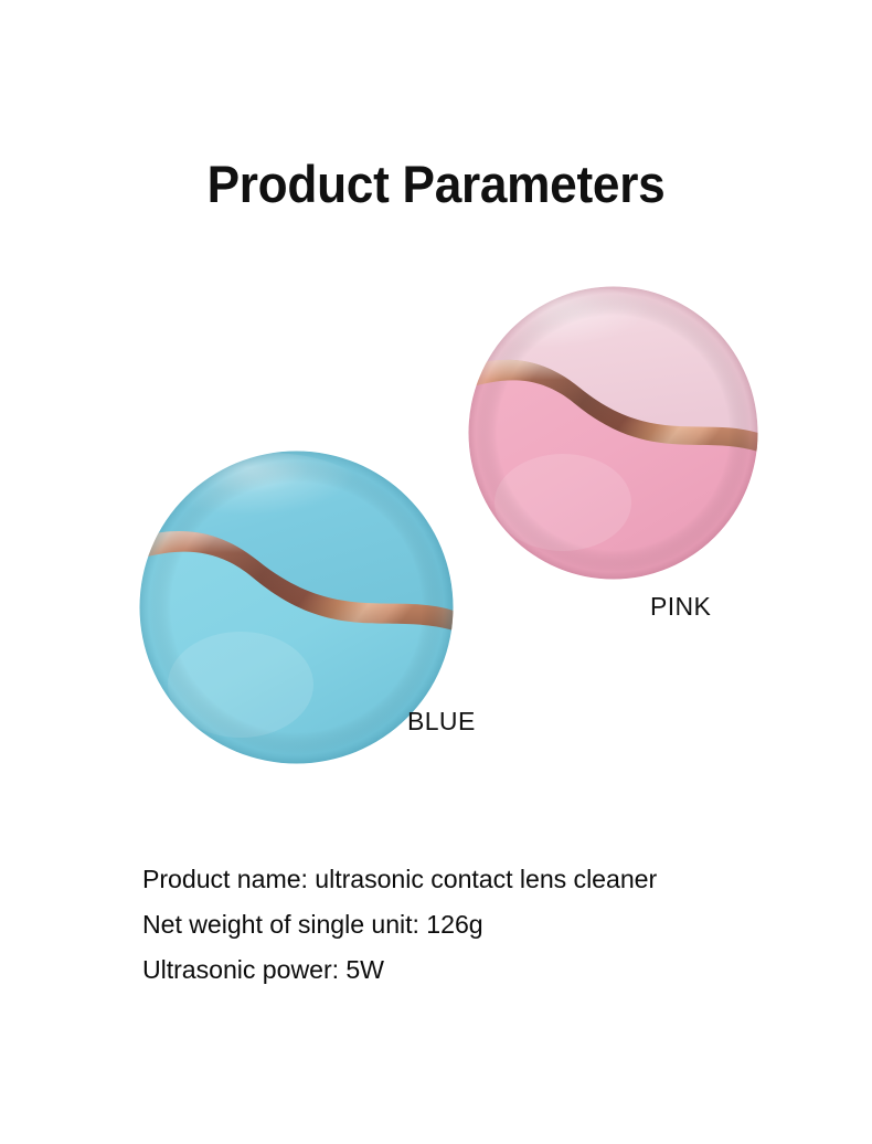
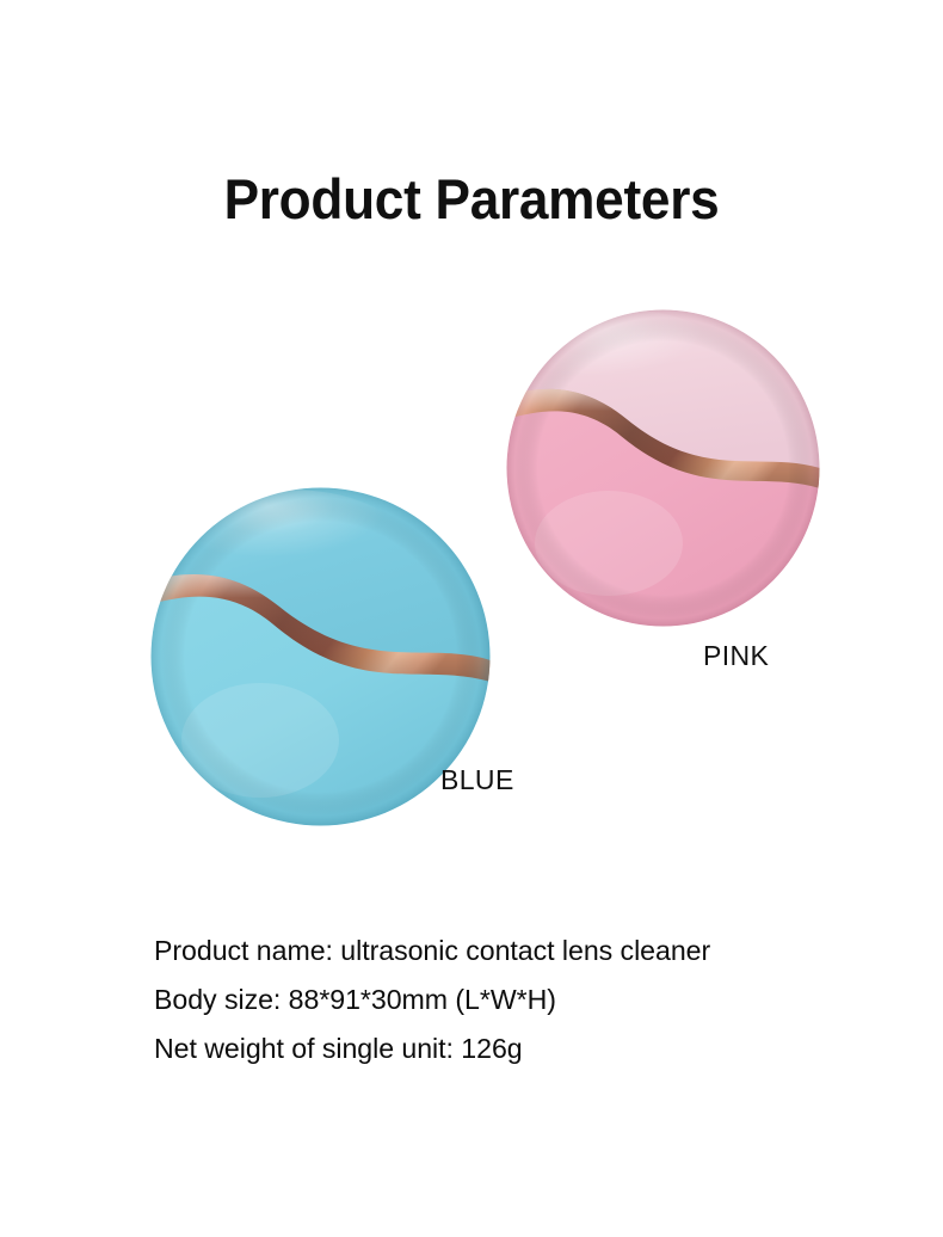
  Product Parameters
  PINK
  BLUE
  Product name: ultrasonic contact lens cleaner
+ Body size: 88*91*30mm (L*W*H)
  Net weight of single unit: 126g
- Ultrasonic power: 5W
